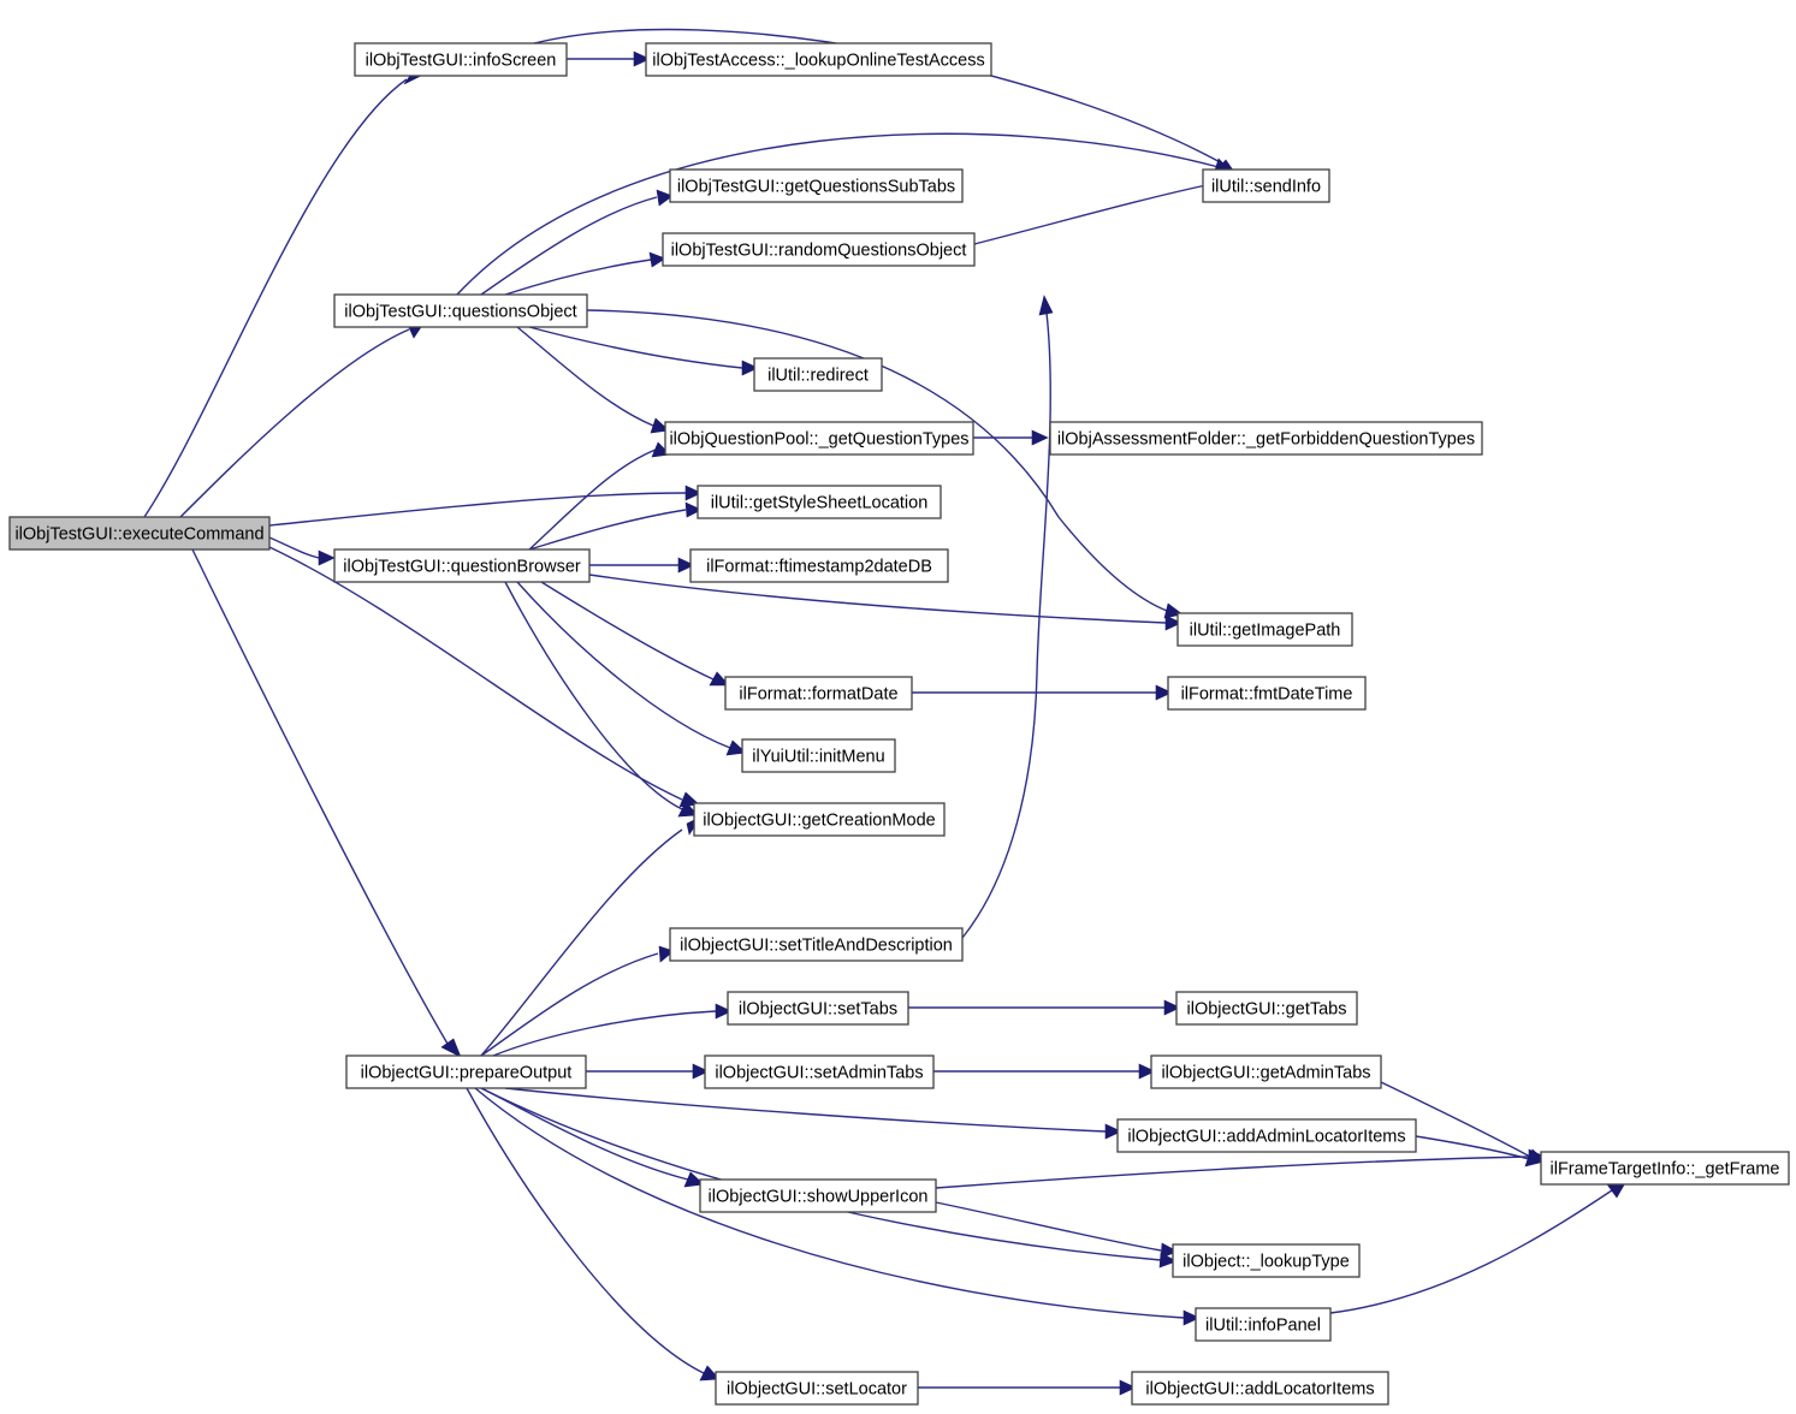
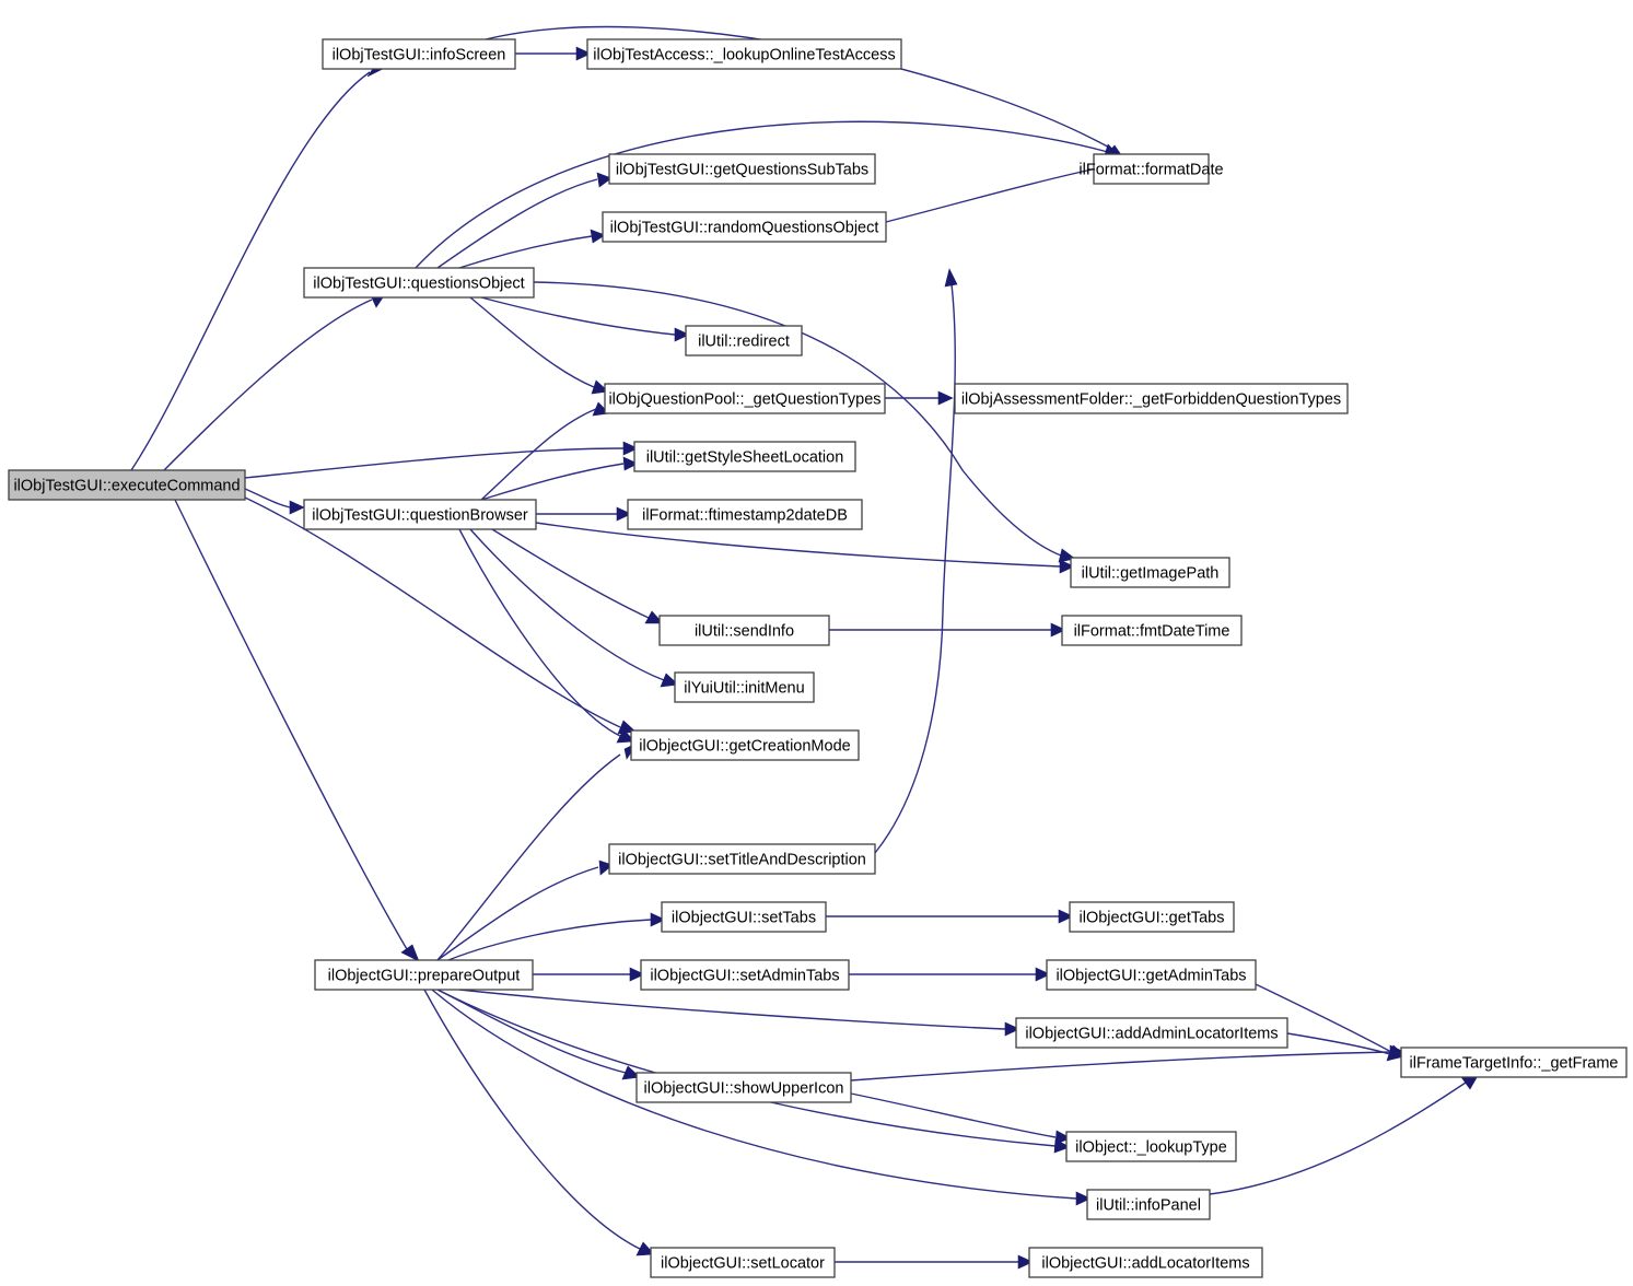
  ilObjTestGUI::executeCommand
  ilObjTestGUI::infoScreen
  ilObjTestAccess::_lookupOnlineTestAccess
- ilUtil::sendInfo
+ ilFormat::formatDate
  ilObjTestGUI::getQuestionsSubTabs
  ilObjTestGUI::randomQuestionsObject
  ilObjTestGUI::questionsObject
  ilUtil::redirect
  ilObjQuestionPool::_getQuestionTypes
  ilObjAssessmentFolder::_getForbiddenQuestionTypes
  ilUtil::getStyleSheetLocation
  ilObjTestGUI::questionBrowser
  ilFormat::ftimestamp2dateDB
  ilUtil::getImagePath
- ilFormat::formatDate
+ ilUtil::sendInfo
  ilFormat::fmtDateTime
  ilYuiUtil::initMenu
  ilObjectGUI::getCreationMode
  ilObjectGUI::setTitleAndDescription
  ilObjectGUI::setTabs
  ilObjectGUI::getTabs
  ilObjectGUI::prepareOutput
  ilObjectGUI::setAdminTabs
  ilObjectGUI::getAdminTabs
  ilObjectGUI::addAdminLocatorItems
  ilFrameTargetInfo::_getFrame
  ilObjectGUI::showUpperIcon
  ilObject::_lookupType
  ilUtil::infoPanel
  ilObjectGUI::setLocator
  ilObjectGUI::addLocatorItems
